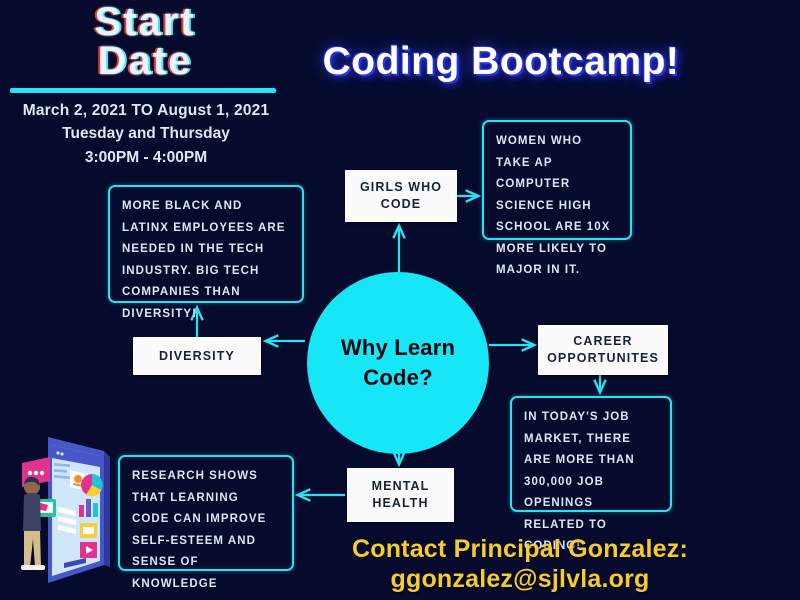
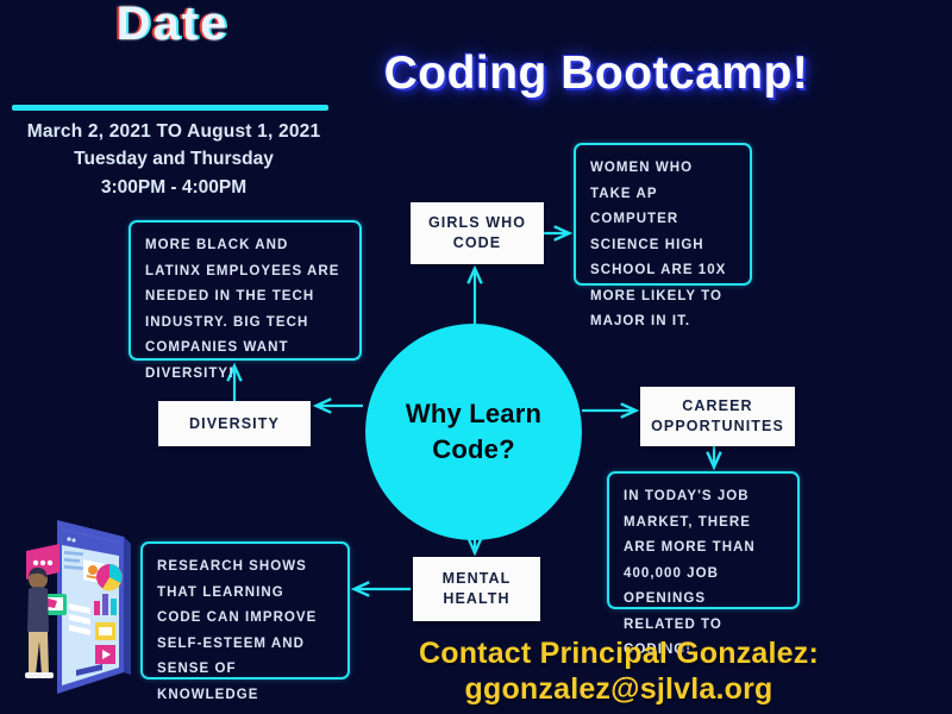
- Start
  Date
  March 2, 2021 TO August 1, 2021
  Tuesday and Thursday
  3:00PM - 4:00PM
  Coding Bootcamp!
  Why Learn
  Code?
  GIRLS WHO CODE
  DIVERSITY
  CAREER OPPORTUNITES
  MENTAL HEALTH
  WOMEN WHO TAKE AP COMPUTER SCIENCE HIGH SCHOOL ARE 10X MORE LIKELY TO MAJOR IN IT.
- MORE BLACK AND LATINX EMPLOYEES ARE NEEDED IN THE TECH INDUSTRY. BIG TECH COMPANIES THAN DIVERSITY!
+ MORE BLACK AND LATINX EMPLOYEES ARE NEEDED IN THE TECH INDUSTRY. BIG TECH COMPANIES WANT DIVERSITY!
- IN TODAY'S JOB MARKET, THERE ARE MORE THAN 300,000 JOB OPENINGS RELATED TO CODING!
+ IN TODAY'S JOB MARKET, THERE ARE MORE THAN 400,000 JOB OPENINGS RELATED TO CODING!
  RESEARCH SHOWS THAT LEARNING CODE CAN IMPROVE SELF-ESTEEM AND SENSE OF KNOWLEDGE
  Contact Principal Gonzalez:
  ggonzalez@sjlvla.org
